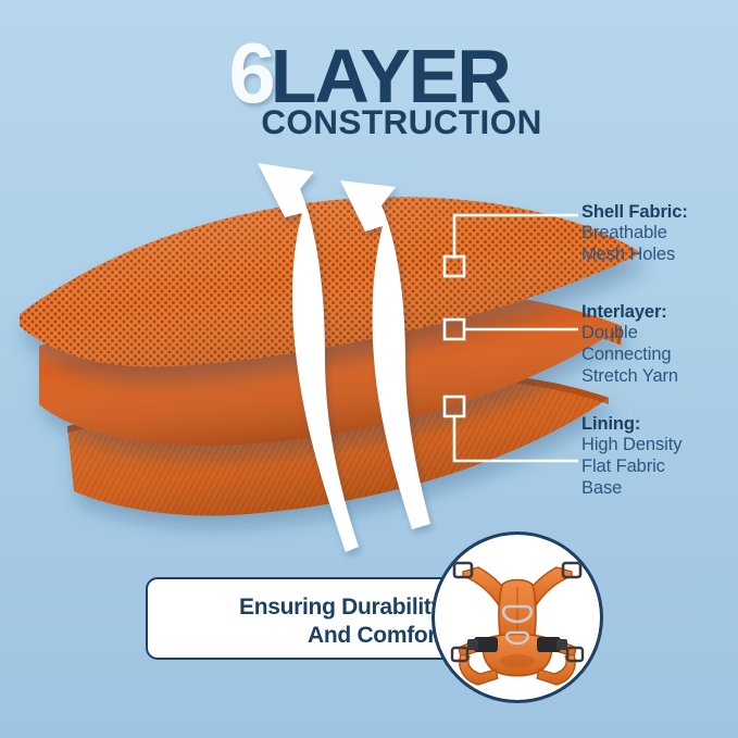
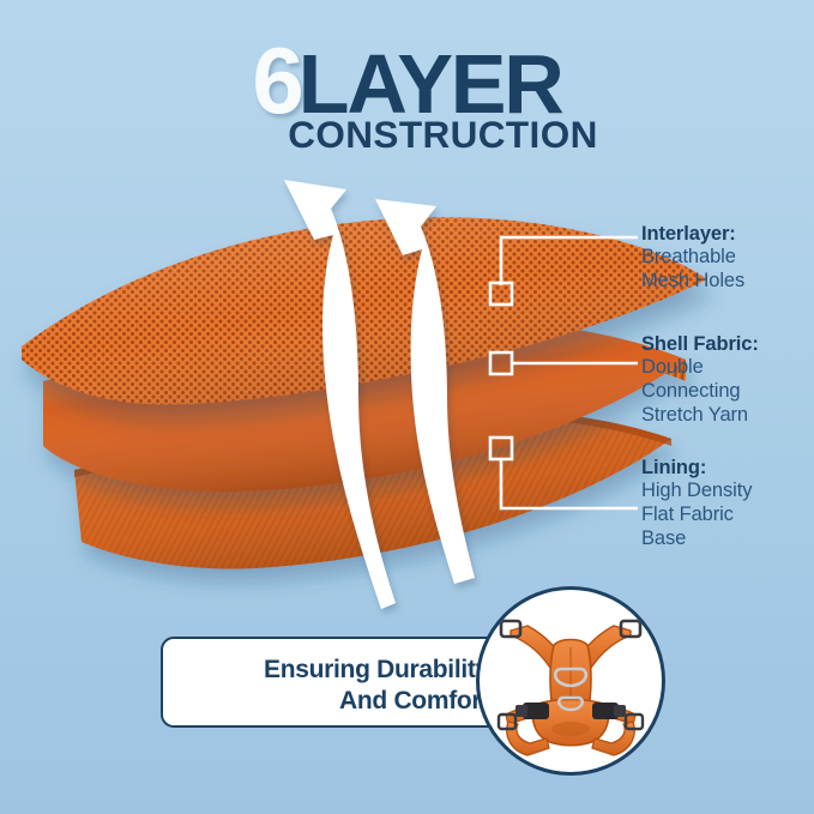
  6LAYER
  CONSTRUCTION
- Shell Fabric:
+ Interlayer:
  Breathable
  Mesh Holes
- Interlayer:
+ Shell Fabric:
  Double
  Connecting
  Stretch Yarn
  Lining:
  High Density
  Flat Fabric
  Base
  Ensuring Durabilit
  And Comfor
